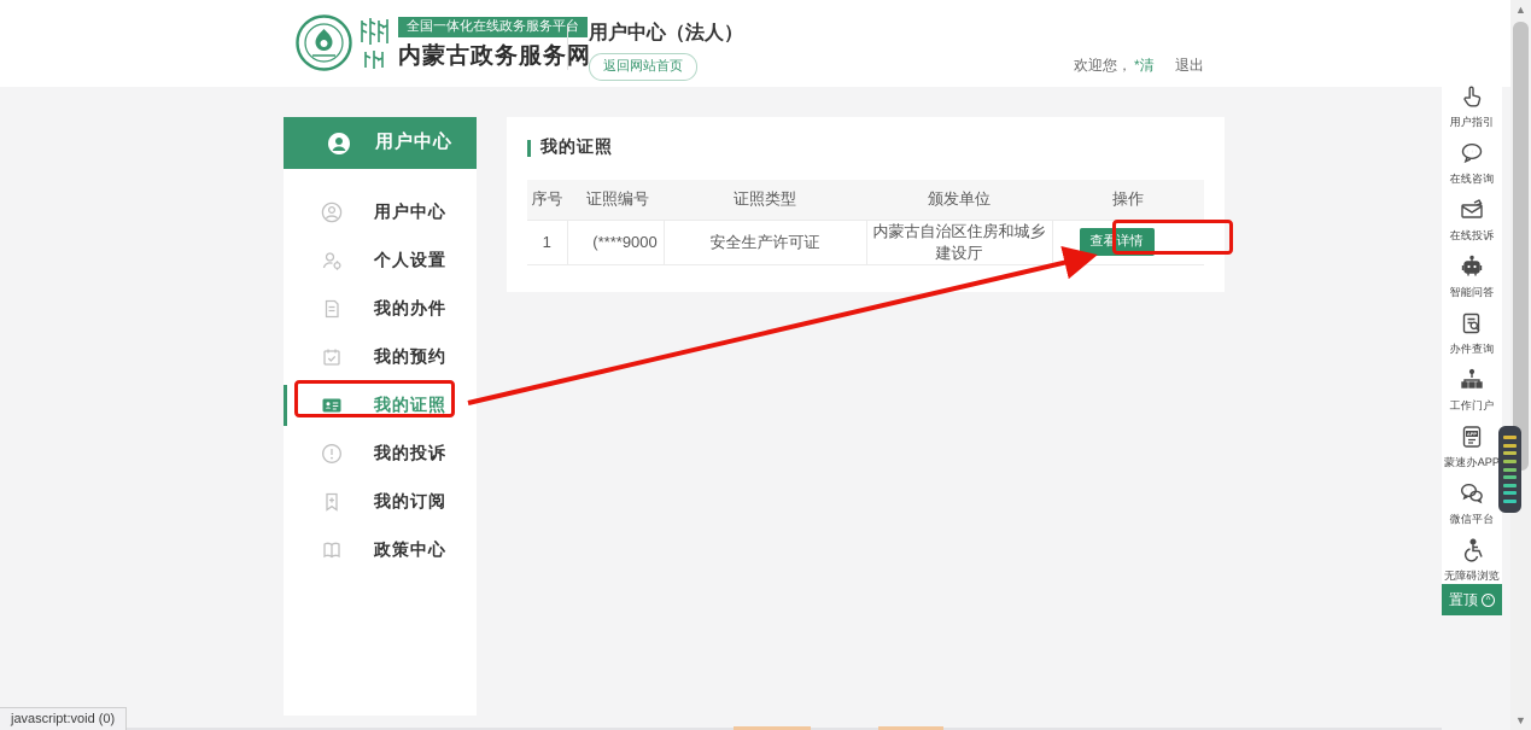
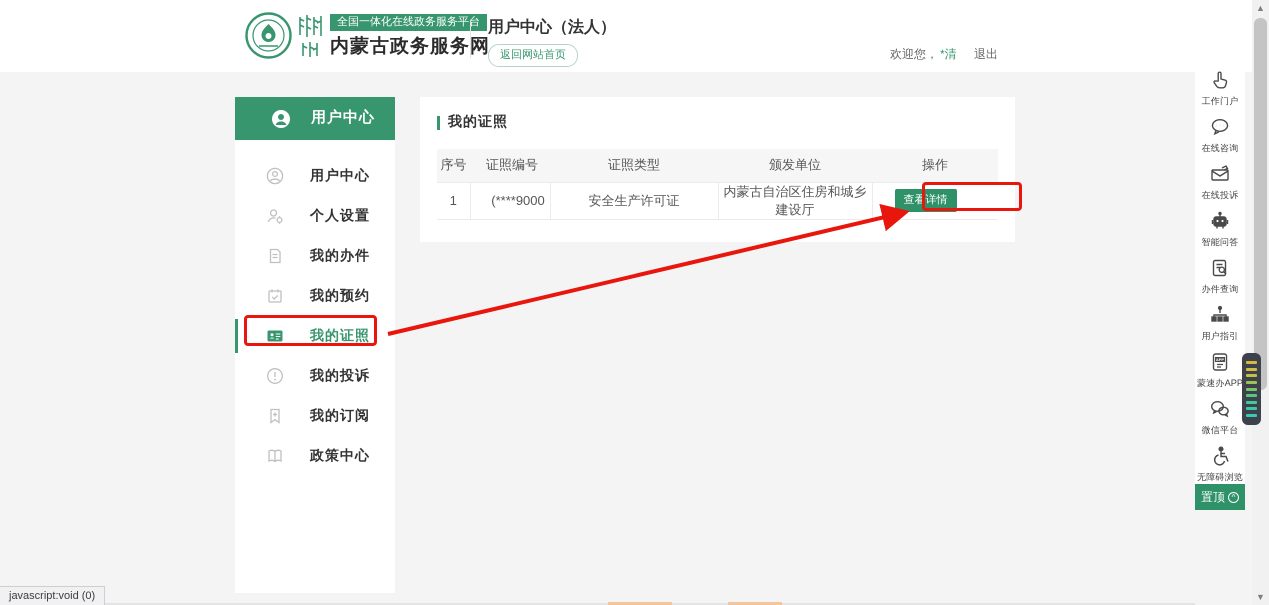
  全国一体化在线政务服务平台
  内蒙古政务服务网
  用户中心（法人）
  返回网站首页
  欢迎您， *清 退出
  用户中心
  用户中心
  个人设置
  我的办件
  我的预约
  我的证照
  我的投诉
  我的订阅
  政策中心
  我的证照
  序号	证照编号	证照类型	颁发单位	操作
  1	(****9000	安全生产许可证	内蒙古自治区住房和城乡建设厅	查看详情
- 用户指引
+ 工作门户
  在线咨询
  在线投诉
  智能问答
  办件查询
- 工作门户
+ 用户指引
  蒙速办APP
  微信平台
  无障碍浏览
  置顶
  ^
  ▲
  ▼
  javascript:void (0)
